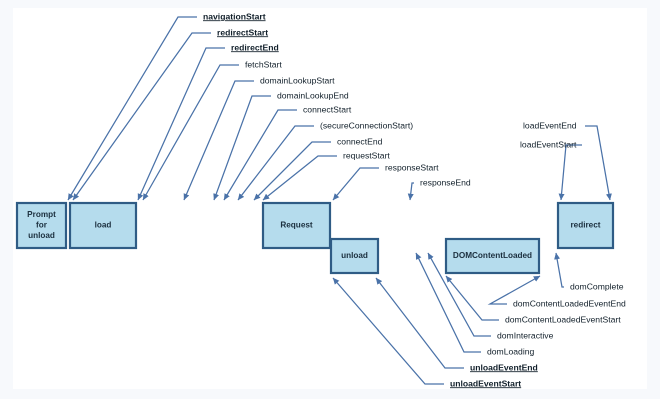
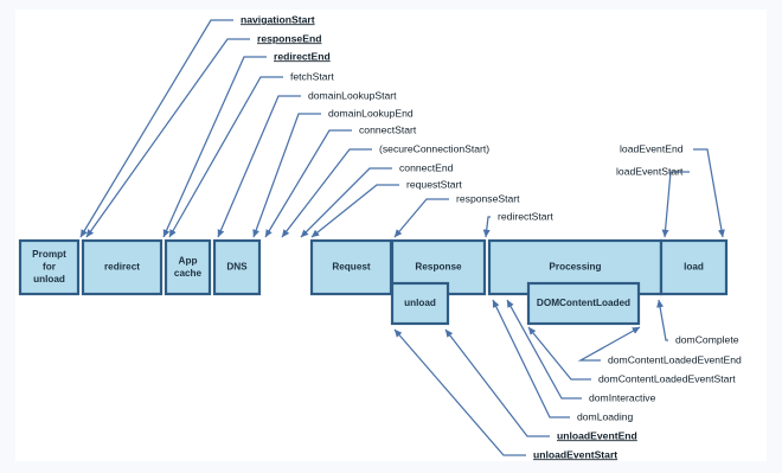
  Prompt
  for
  unload
- load
+ redirect
+ App
+ cache
+ DNS
  Request
+ Response
+ Processing
- redirect
+ load
  unload
  DOMContentLoaded
  navigationStart
- redirectStart
+ responseEnd
  redirectEnd
  fetchStart
  domainLookupStart
  domainLookupEnd
  connectStart
  (secureConnectionStart)
  connectEnd
  requestStart
  responseStart
- responseEnd
+ redirectStart
  loadEventEnd
  loadEventStart
  domComplete
  domContentLoadedEventEnd
  domContentLoadedEventStart
  domInteractive
  domLoading
  unloadEventEnd
  unloadEventStart
